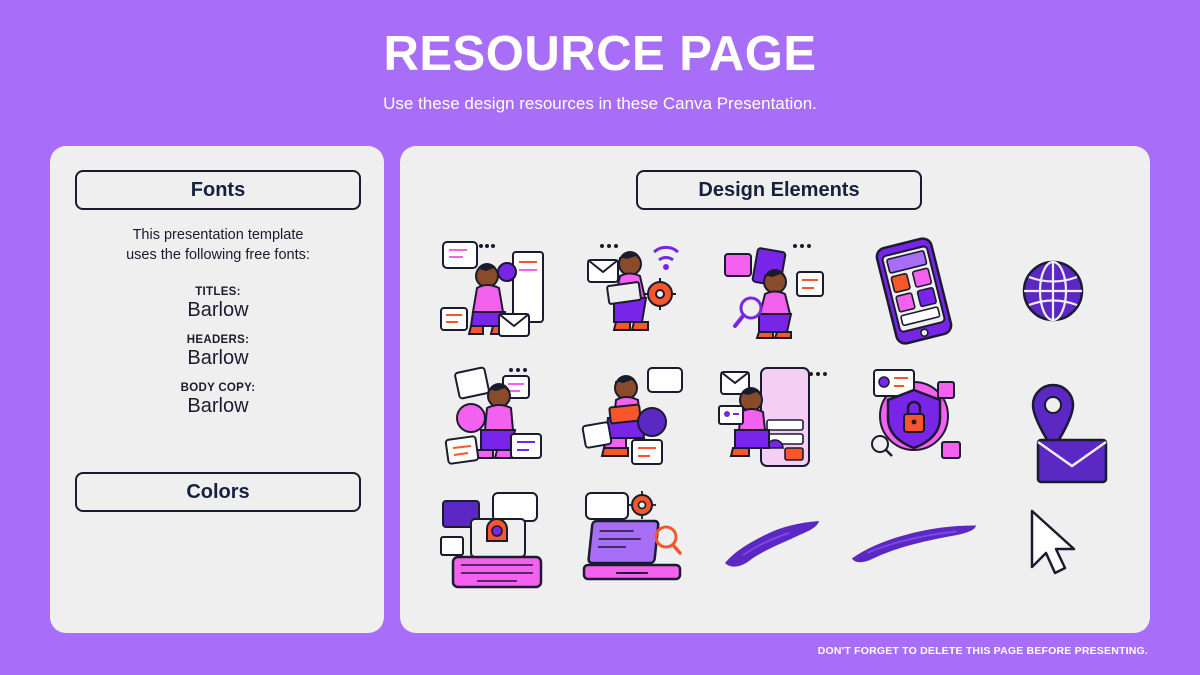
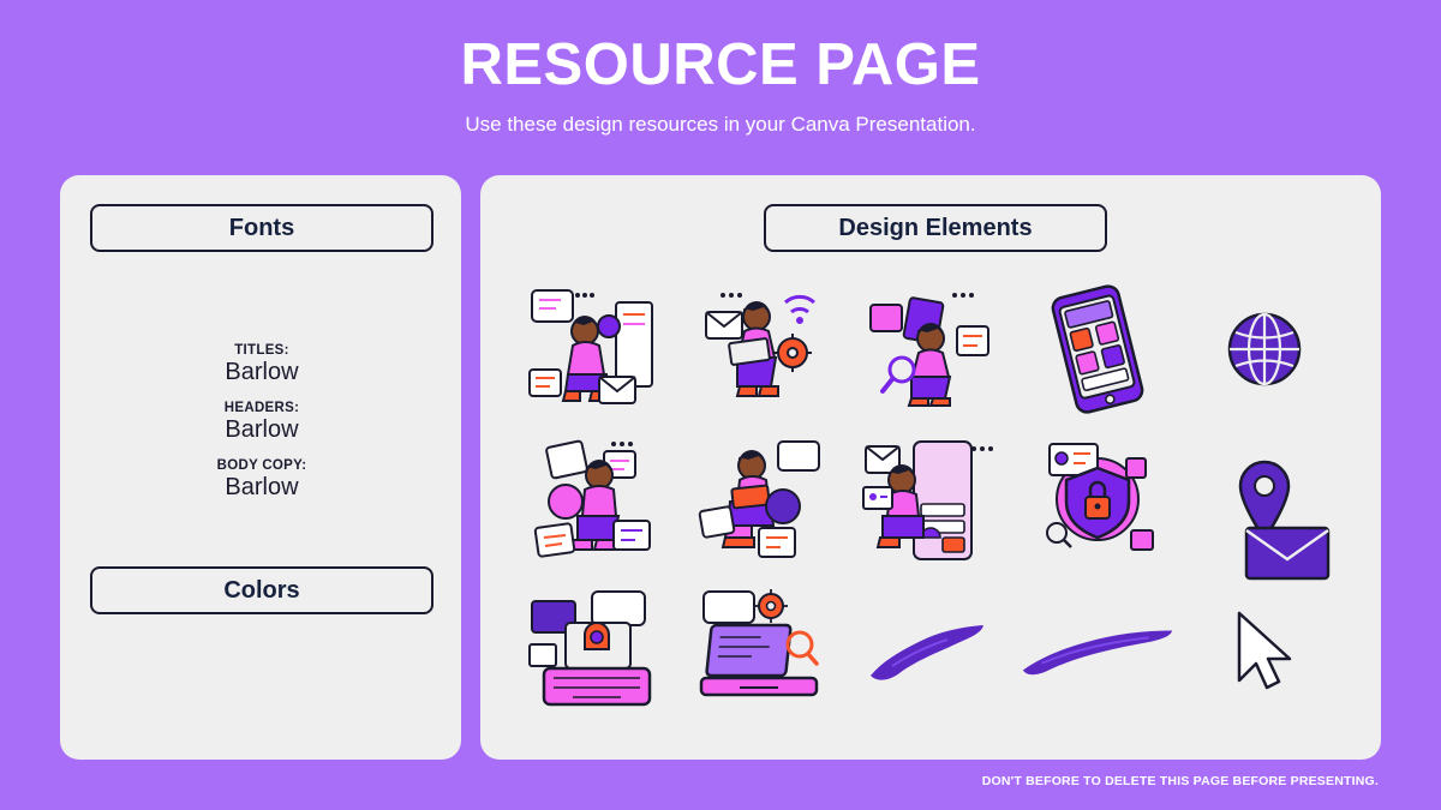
  RESOURCE PAGE
- Use these design resources in these Canva Presentation.
+ Use these design resources in your Canva Presentation.
  Fonts
- This presentation template
- uses the following free fonts:
  TITLES:
  Barlow
  HEADERS:
  Barlow
  BODY COPY:
  Barlow
  Colors
  Design Elements
- DON'T FORGET TO DELETE THIS PAGE BEFORE PRESENTING.
+ DON'T BEFORE TO DELETE THIS PAGE BEFORE PRESENTING.
